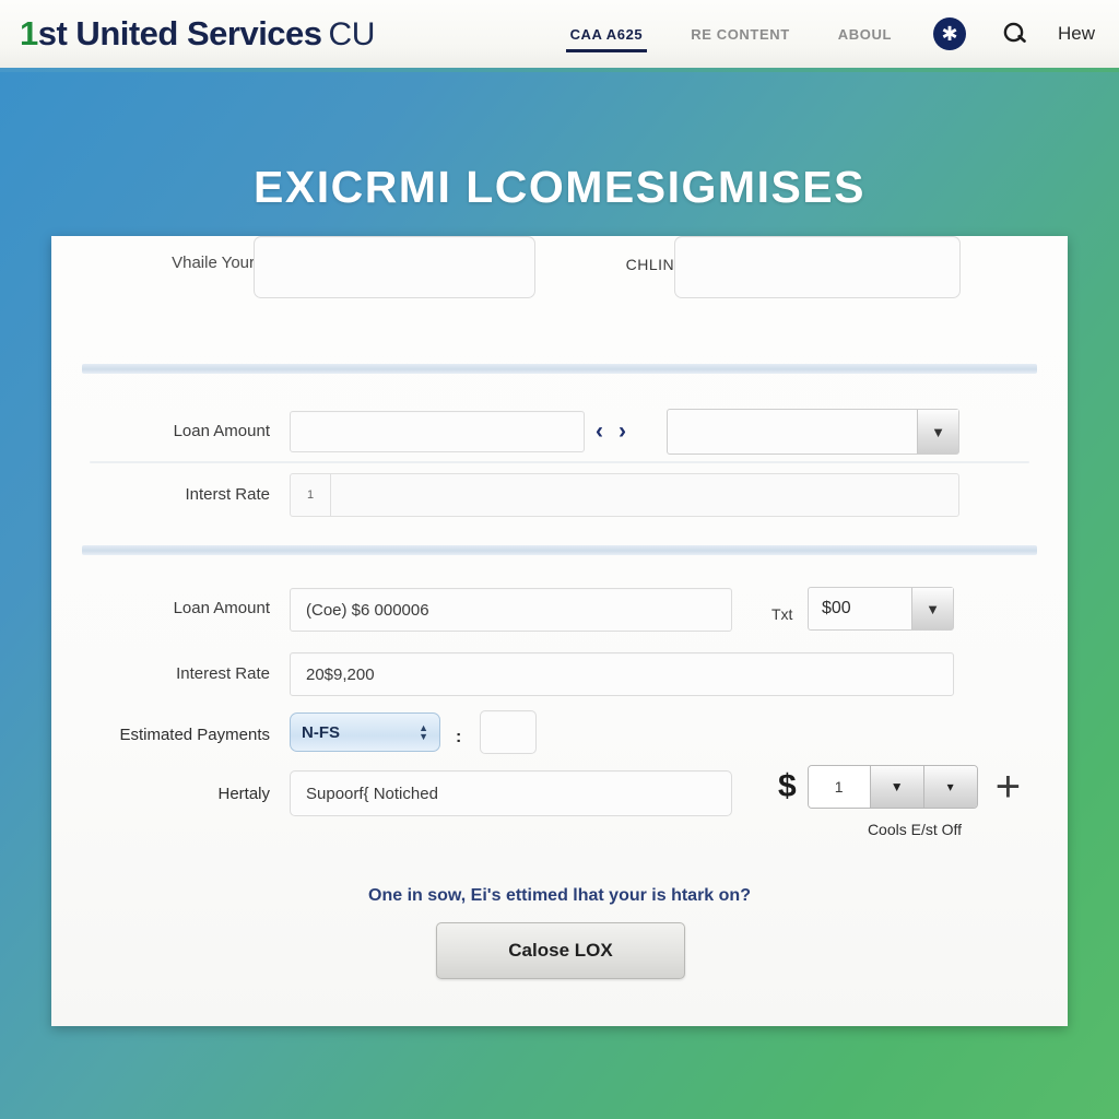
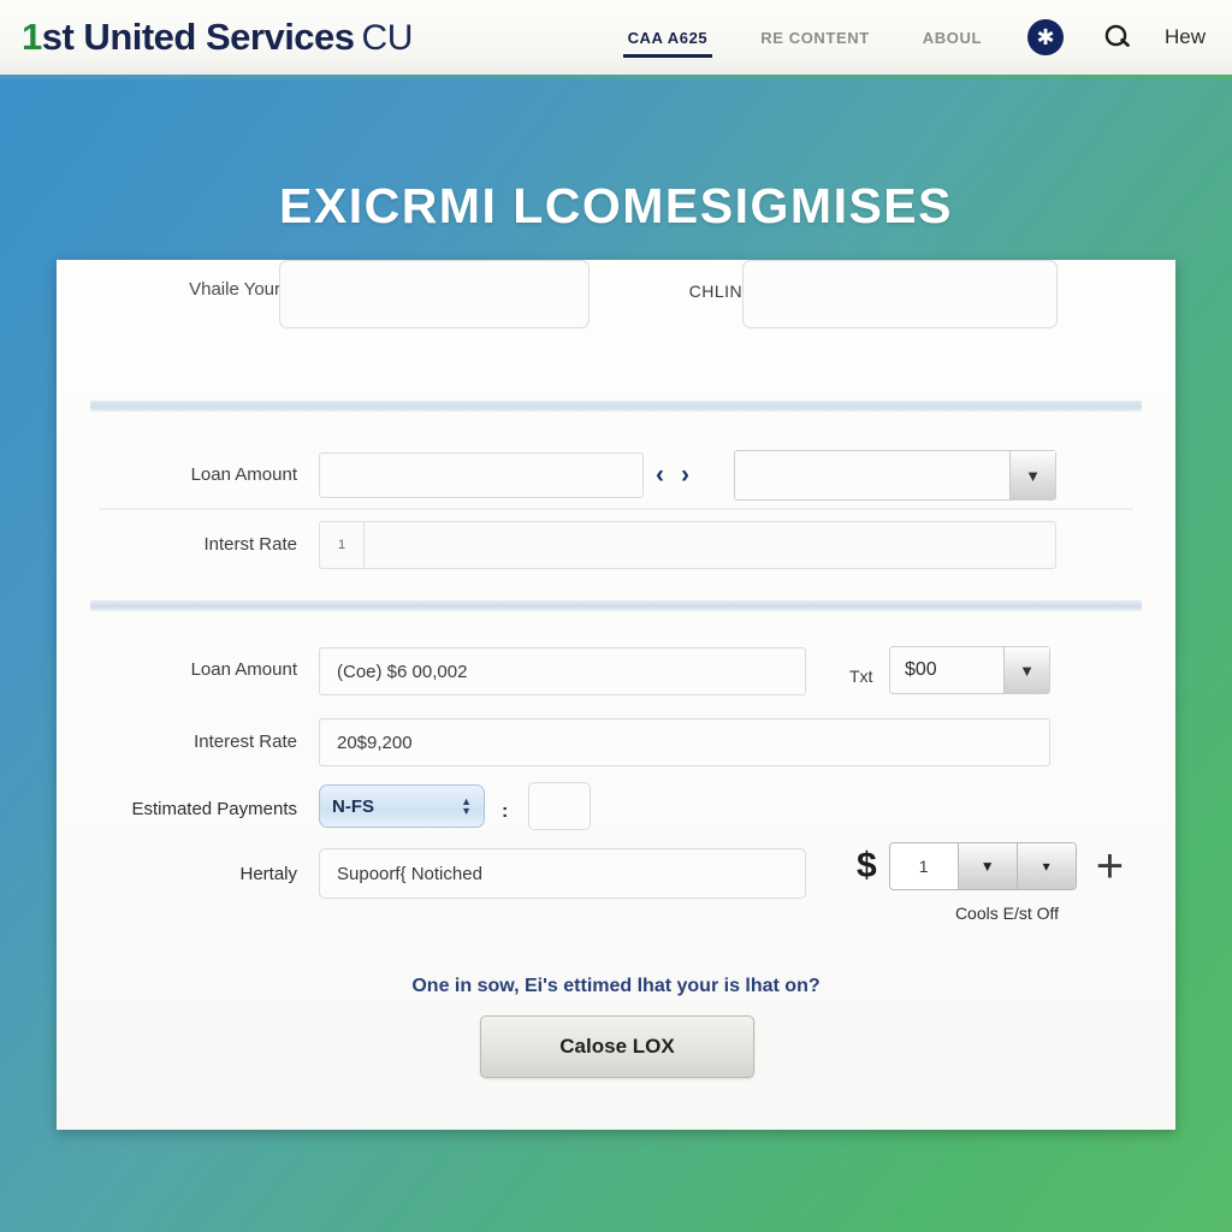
  1
  st United Services
  CU
  CAA A625
  RE CONTENT
  ABOUL
  ✱
  Hew
  EXICRMI LCOMESIGMISES
  Vhaile Your
  CHLIN
  Loan Amount
  ‹
  ›
  ▼
  Interst Rate
  1
  Loan Amount
- (Coe) $6 000006
+ (Coe) $6 00,002
  Txt
  $00
  ▼
  Interest Rate
  20$9,200
  Estimated Payments
  N-FS
  ▲
  ▼
  :
  Hertaly
  Supoorf{ Notiched
  $
  1
  ▼
  ▾
  +
  Cools E/st Off
- One in sow, Ei's ettimed lhat your is htark on?
+ One in sow, Ei's ettimed lhat your is lhat on?
  Calose LOX
